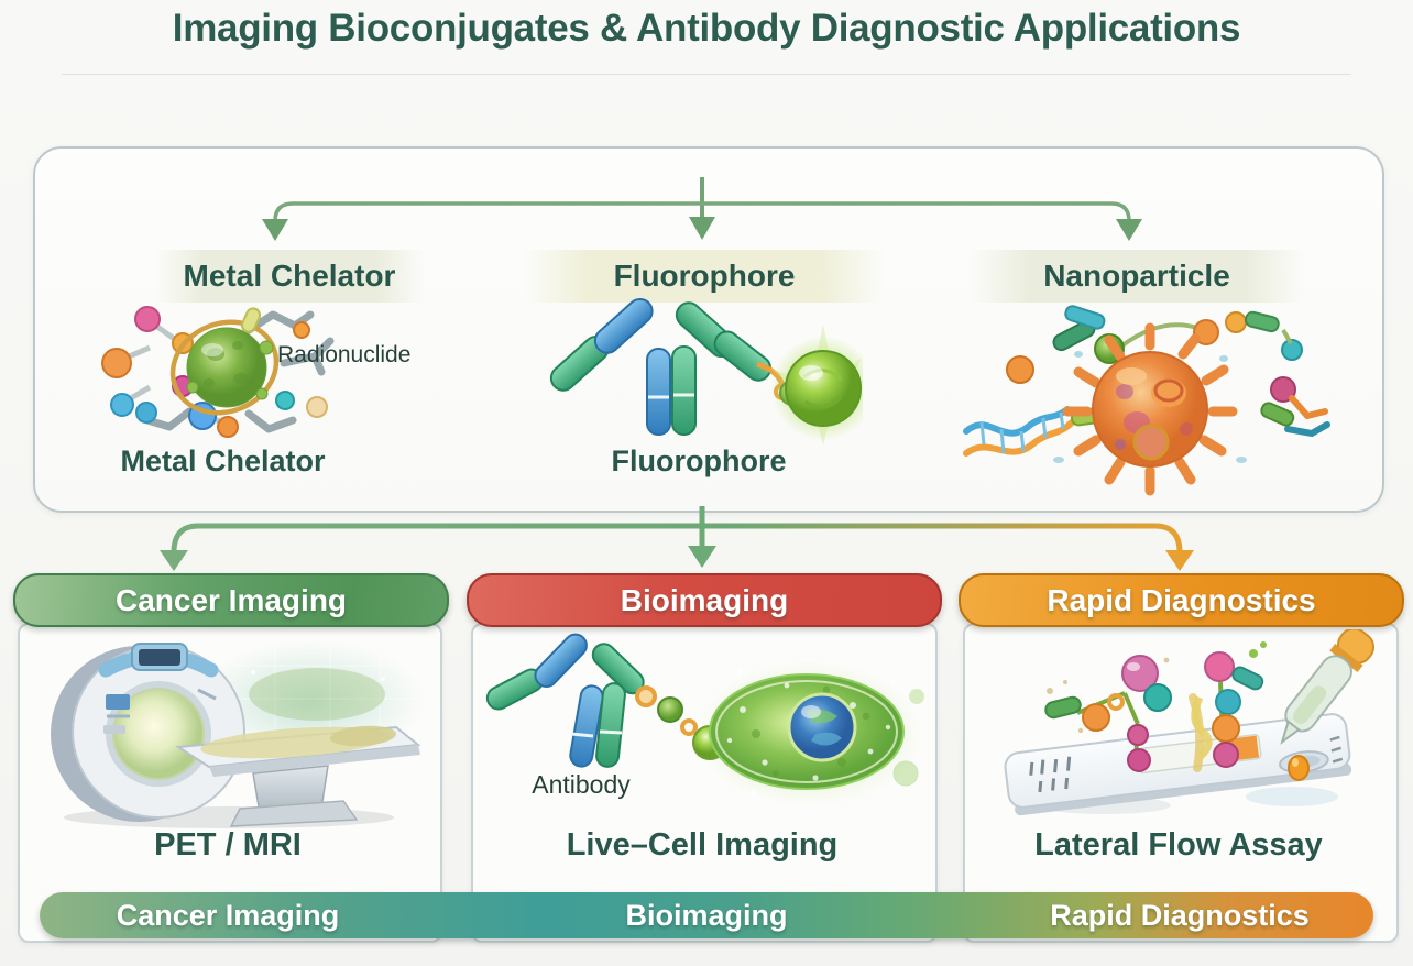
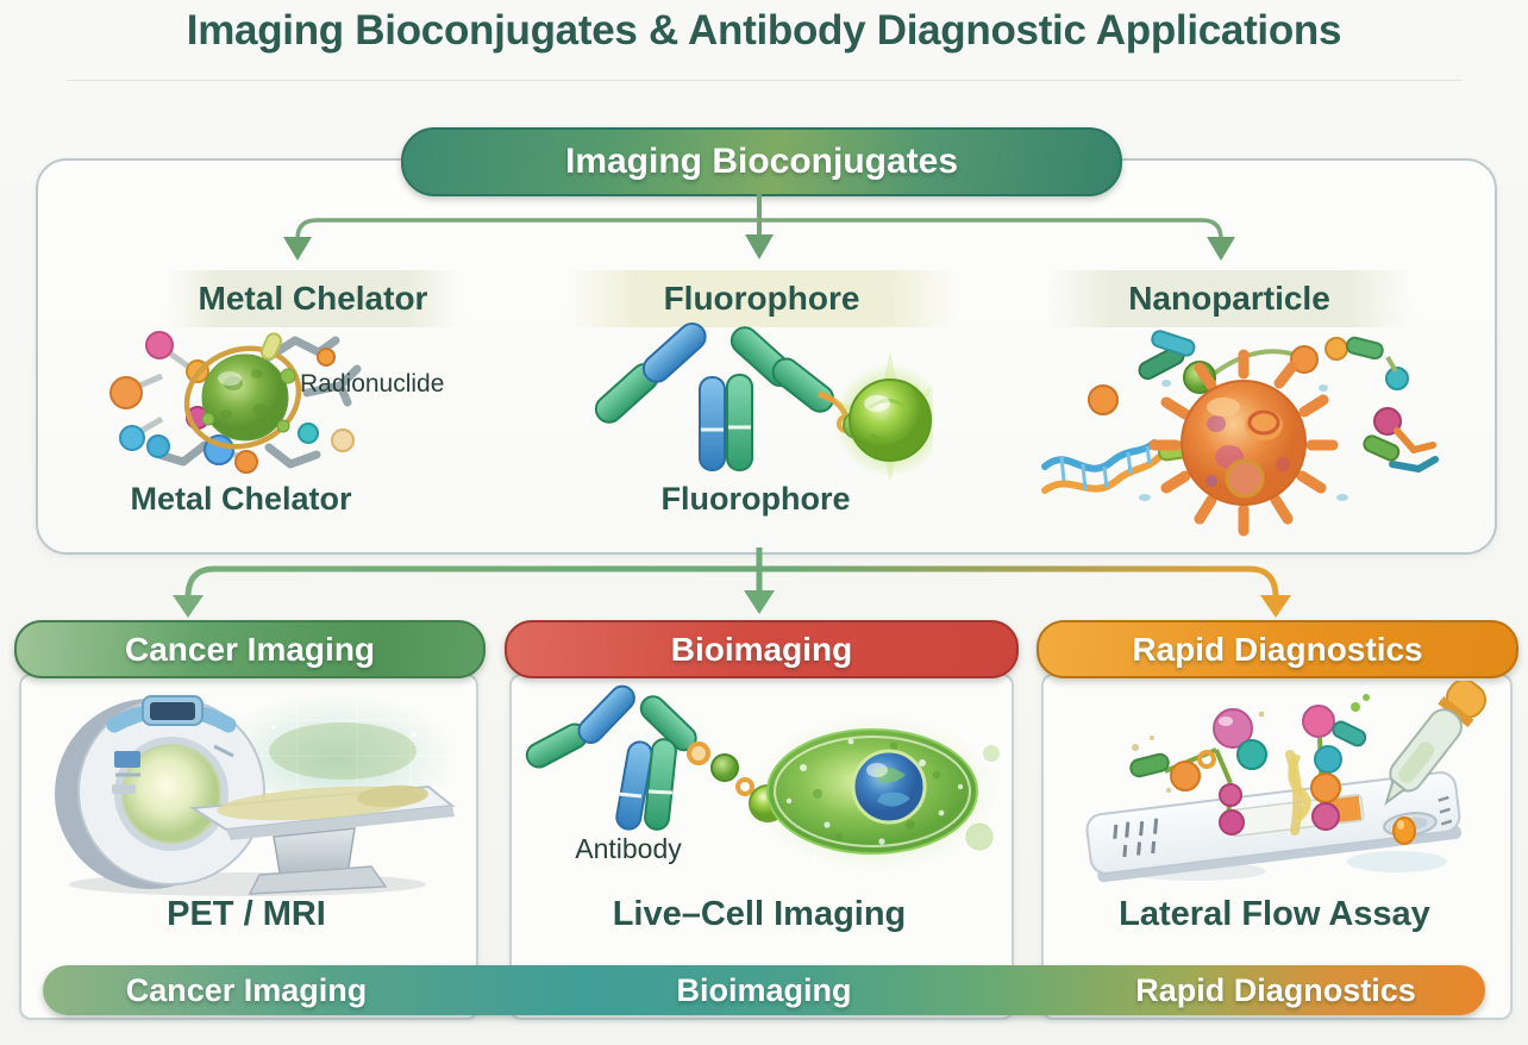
  Imaging Bioconjugates & Antibody Diagnostic Applications
+ Imaging Bioconjugates
  Metal Chelator
  Fluorophore
  Nanoparticle
  Radionuclide
  Metal Chelator
  Fluorophore
  Cancer Imaging
  Bioimaging
  Rapid Diagnostics
  PET / MRI
  Antibody
  Live–Cell Imaging
  Lateral Flow Assay
  Cancer Imaging
  Bioimaging
  Rapid Diagnostics
